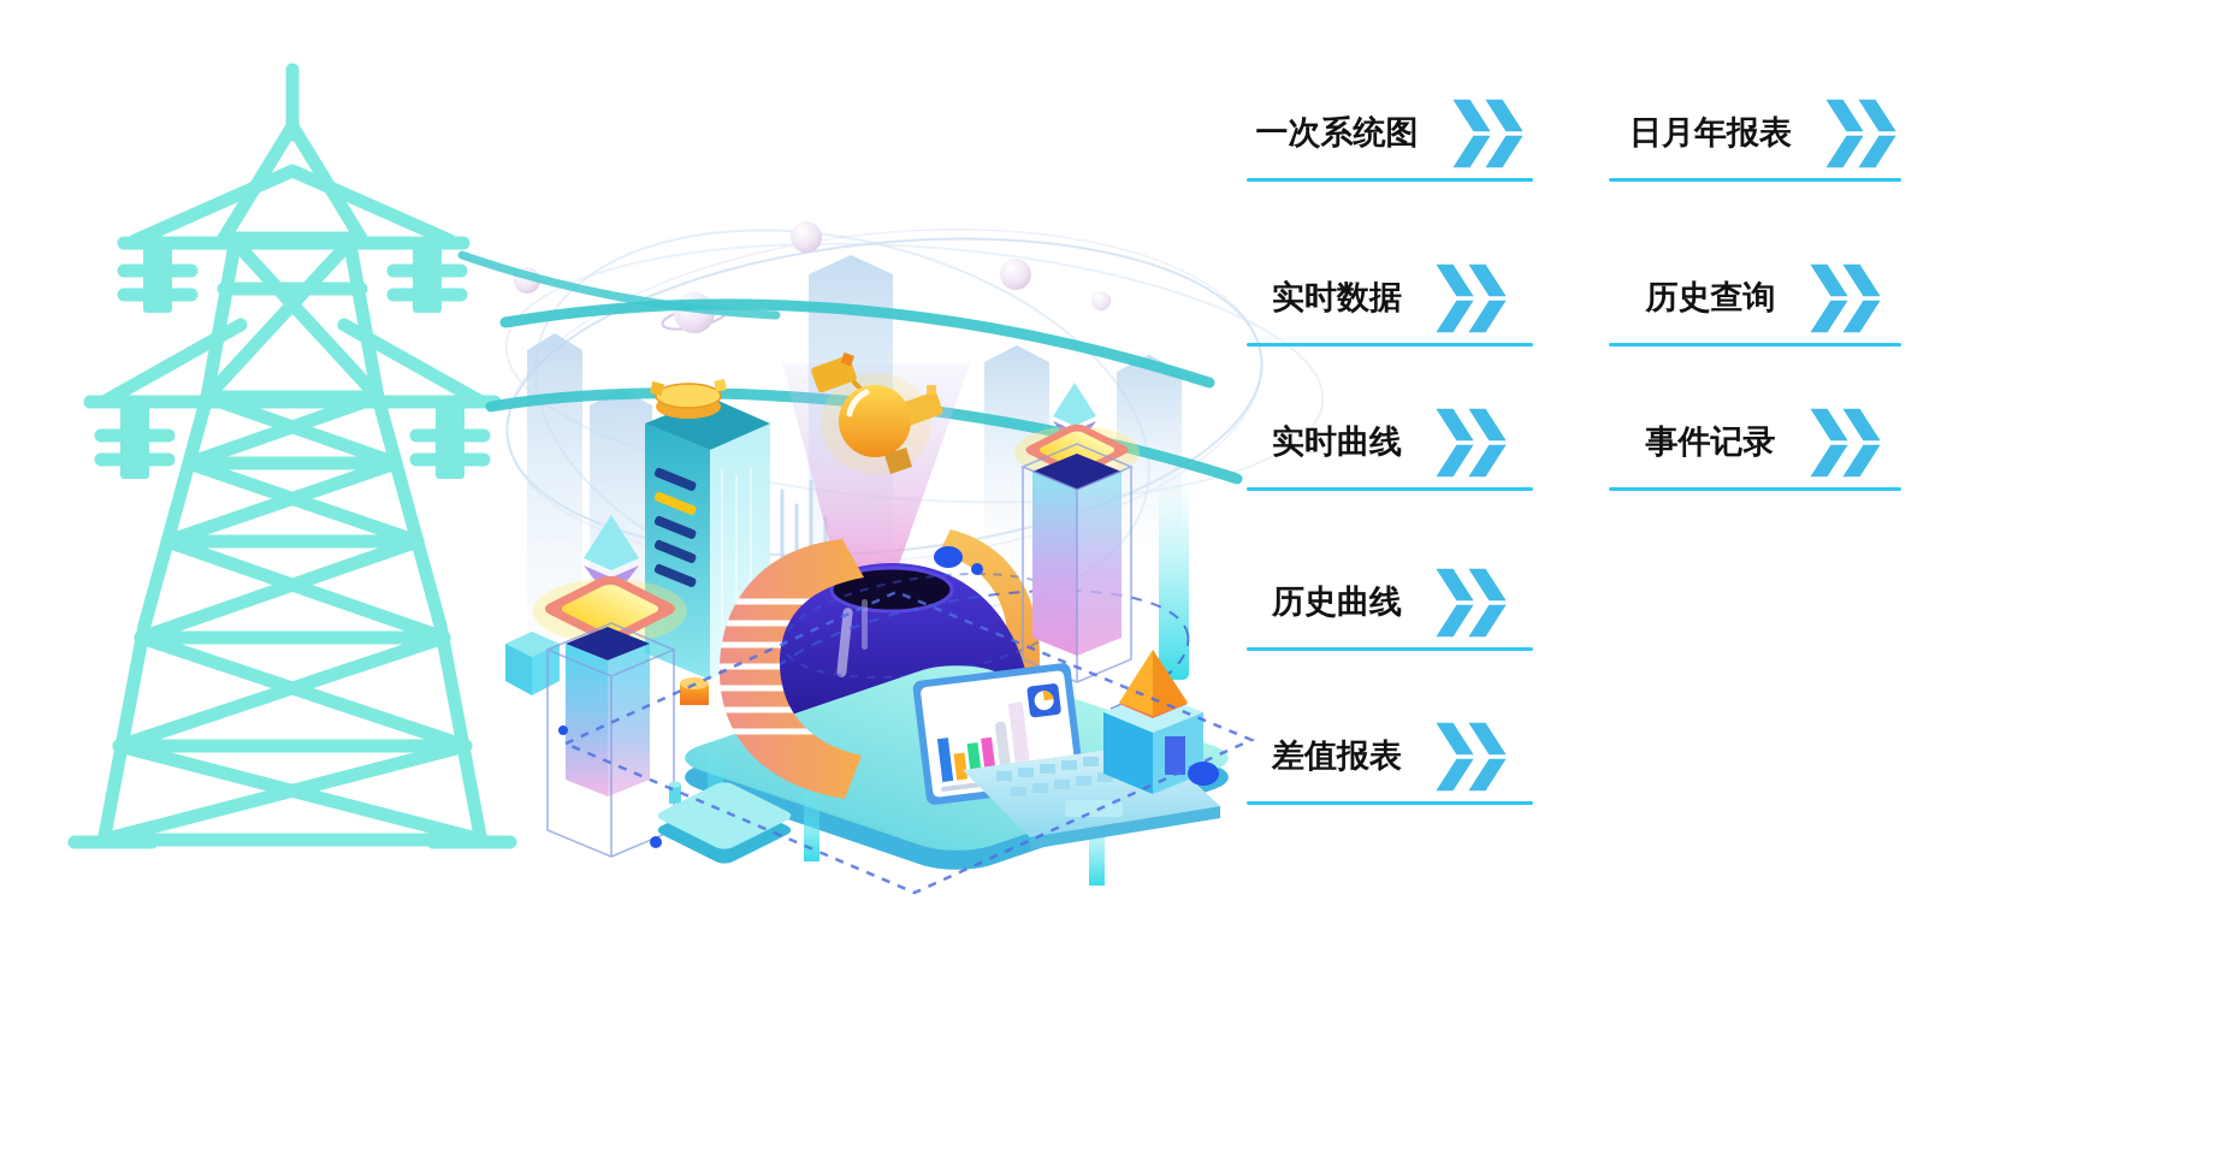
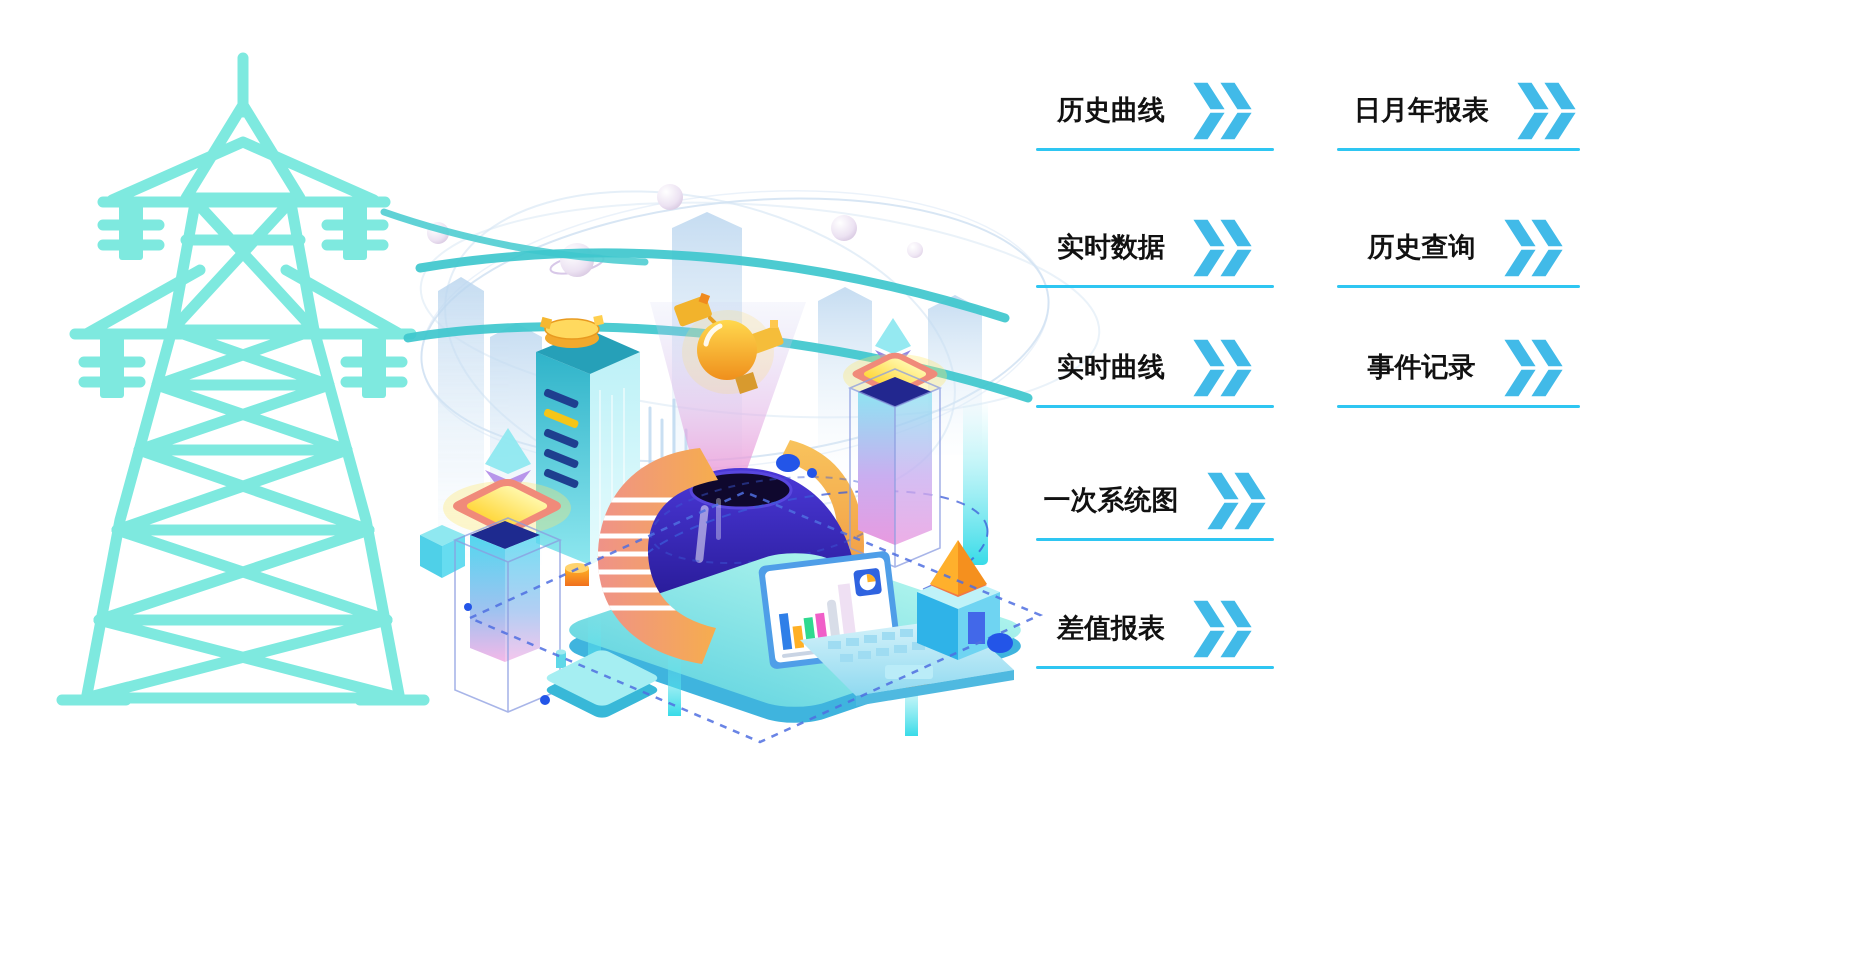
- 一次系统图
+ 历史曲线
  日月年报表
  实时数据
  历史查询
  实时曲线
  事件记录
- 历史曲线
+ 一次系统图
  差值报表
